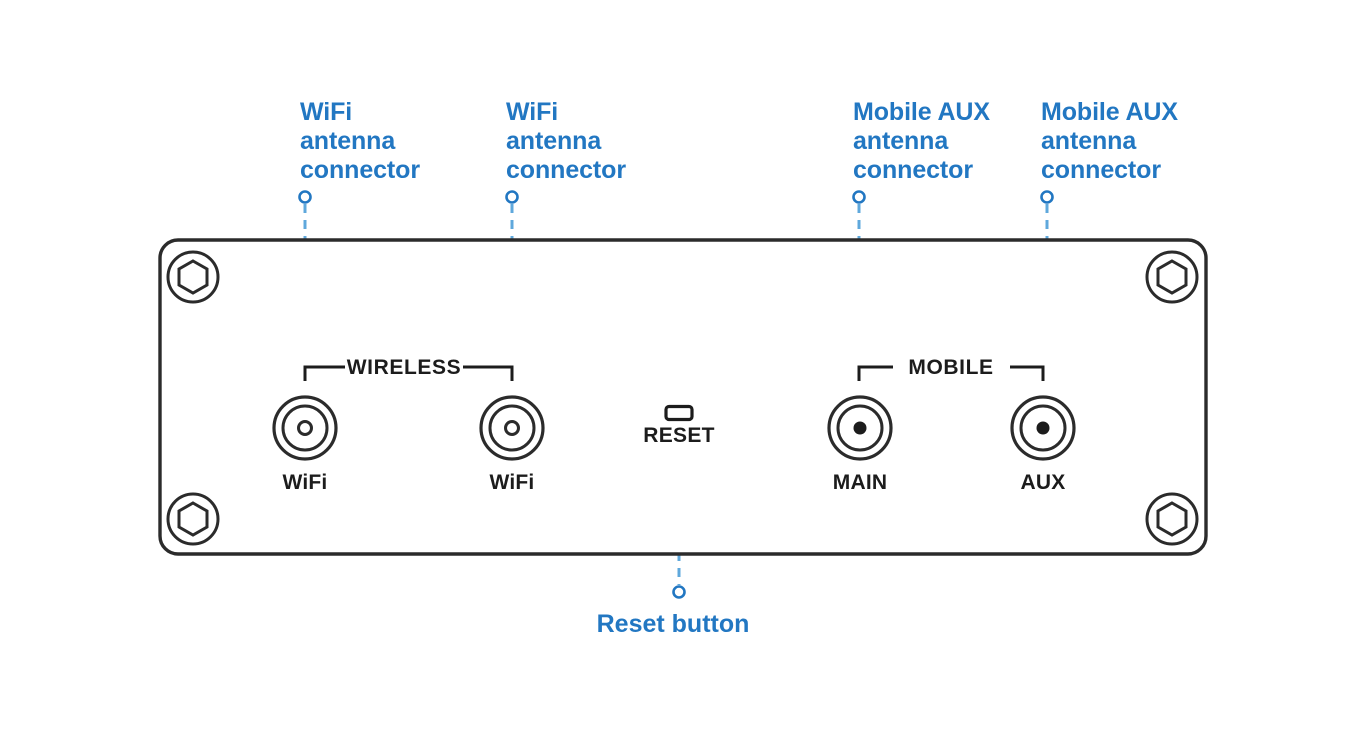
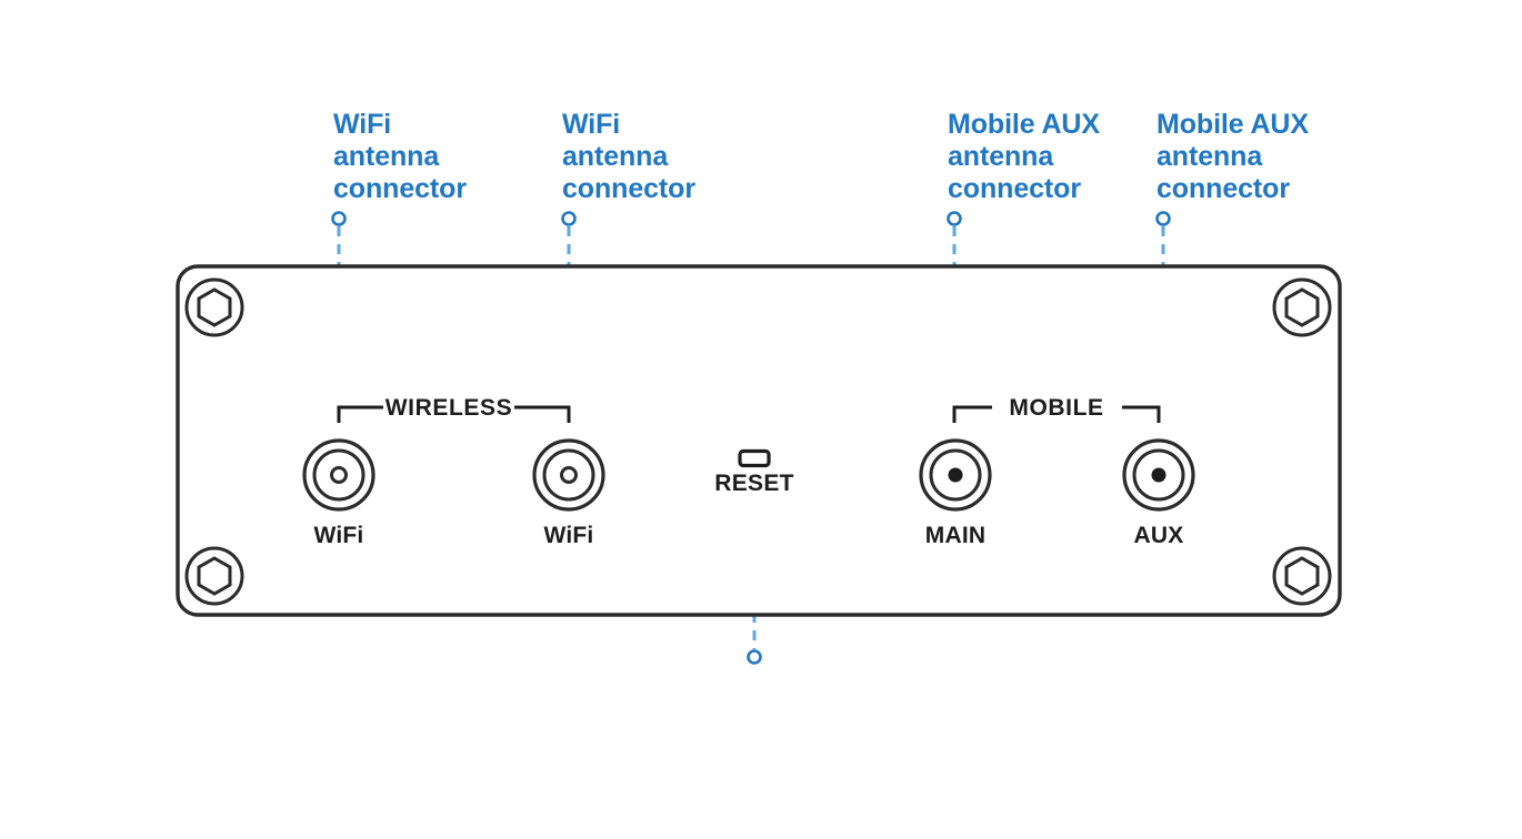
  WiFi
  antenna
  connector
  WiFi
  antenna
  connector
  Mobile AUX
  antenna
  connector
  Mobile AUX
  antenna
  connector
- Reset button
  WIRELESS
  MOBILE
  WiFi
  WiFi
  MAIN
  AUX
  RESET
